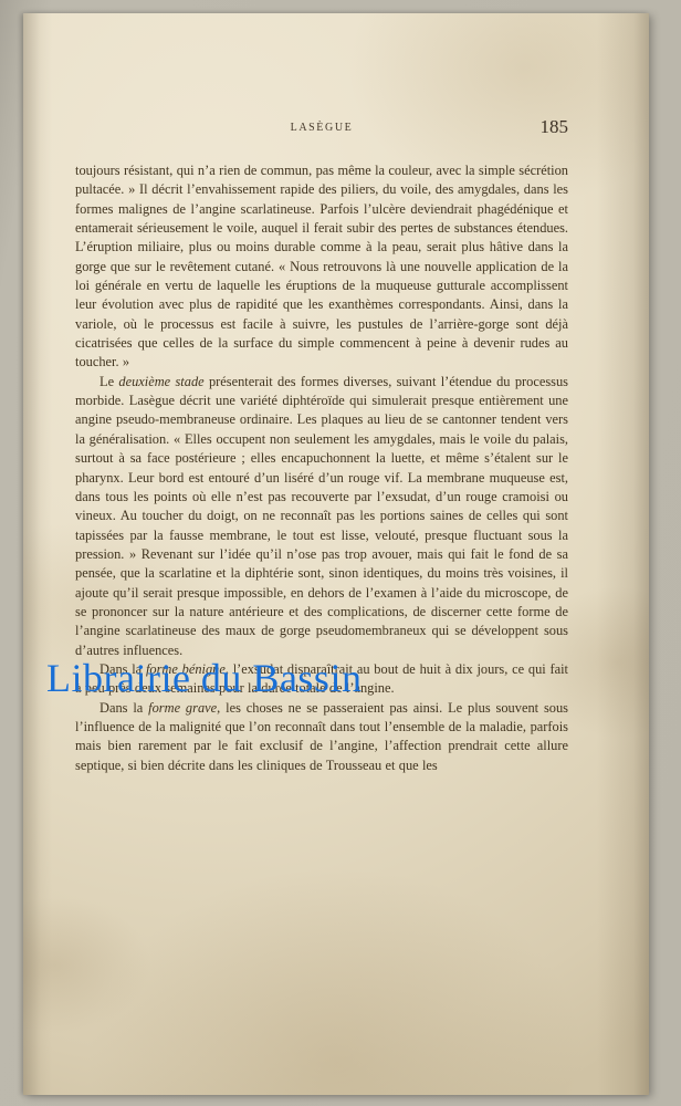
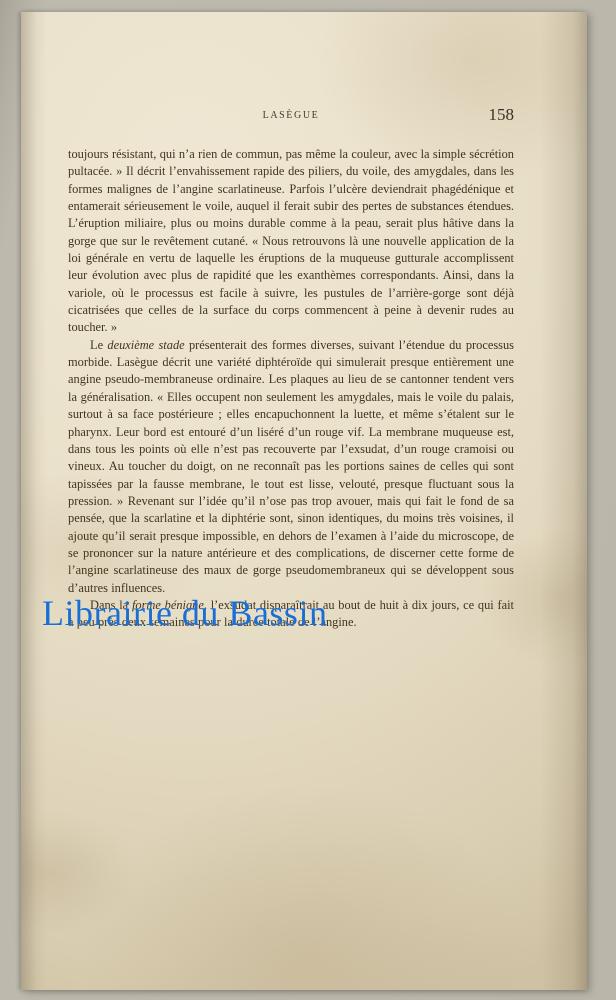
  LASÈGUE
- 185
+ 158
- toujours résistant, qui n’a rien de commun, pas même la couleur, avec la simple sécrétion pultacée. » Il décrit l’envahissement rapide des piliers, du voile, des amygdales, dans les formes malignes de l’angine scarlatineuse. Parfois l’ulcère deviendrait phagédénique et entamerait sérieusement le voile, auquel il ferait subir des pertes de substances étendues. L’éruption miliaire, plus ou moins durable comme à la peau, serait plus hâtive dans la gorge que sur le revêtement cutané. « Nous retrouvons là une nouvelle application de la loi générale en vertu de laquelle les éruptions de la muqueuse gutturale accomplissent leur évolution avec plus de rapidité que les exanthèmes correspondants. Ainsi, dans la variole, où le processus est facile à suivre, les pustules de l’arrière-gorge sont déjà cicatrisées que celles de la surface du simple commencent à peine à devenir rudes au toucher. »
+ toujours résistant, qui n’a rien de commun, pas même la couleur, avec la simple sécrétion pultacée. » Il décrit l’envahissement rapide des piliers, du voile, des amygdales, dans les formes malignes de l’angine scarlatineuse. Parfois l’ulcère deviendrait phagédénique et entamerait sérieusement le voile, auquel il ferait subir des pertes de substances étendues. L’éruption miliaire, plus ou moins durable comme à la peau, serait plus hâtive dans la gorge que sur le revêtement cutané. « Nous retrouvons là une nouvelle application de la loi générale en vertu de laquelle les éruptions de la muqueuse gutturale accomplissent leur évolution avec plus de rapidité que les exanthèmes correspondants. Ainsi, dans la variole, où le processus est facile à suivre, les pustules de l’arrière-gorge sont déjà cicatrisées que celles de la surface du corps commencent à peine à devenir rudes au toucher. »
  Le deuxième stade présenterait des formes diverses, suivant l’étendue du processus morbide. Lasègue décrit une variété diphtéroïde qui simulerait presque entièrement une angine pseudo-membraneuse ordinaire. Les plaques au lieu de se cantonner tendent vers la généralisation. « Elles occupent non seulement les amygdales, mais le voile du palais, surtout à sa face postérieure ; elles encapuchonnent la luette, et même s’étalent sur le pharynx. Leur bord est entouré d’un liséré d’un rouge vif. La membrane muqueuse est, dans tous les points où elle n’est pas recouverte par l’exsudat, d’un rouge cramoisi ou vineux. Au toucher du doigt, on ne reconnaît pas les portions saines de celles qui sont tapissées par la fausse membrane, le tout est lisse, velouté, presque fluctuant sous la pression. » Revenant sur l’idée qu’il n’ose pas trop avouer, mais qui fait le fond de sa pensée, que la scarlatine et la diphtérie sont, sinon identiques, du moins très voisines, il ajoute qu’il serait presque impossible, en dehors de l’examen à l’aide du microscope, de se prononcer sur la nature antérieure et des complications, de discerner cette forme de l’angine scarlatineuse des maux de gorge pseudomembraneux qui se développent sous d’autres influences.
  Dans la forme bénigne, l’exsudat disparaîtrait au bout de huit à dix jours, ce qui fait à peu près deux semaines pour la durée totale de l’angine.
- Dans la forme grave, les choses ne se passeraient pas ainsi. Le plus souvent sous l’influence de la malignité que l’on reconnaît dans tout l’ensemble de la maladie, parfois mais bien rarement par le fait exclusif de l’angine, l’affection prendrait cette allure septique, si bien décrite dans les cliniques de Trousseau et que les
  Librairie du Bassin
